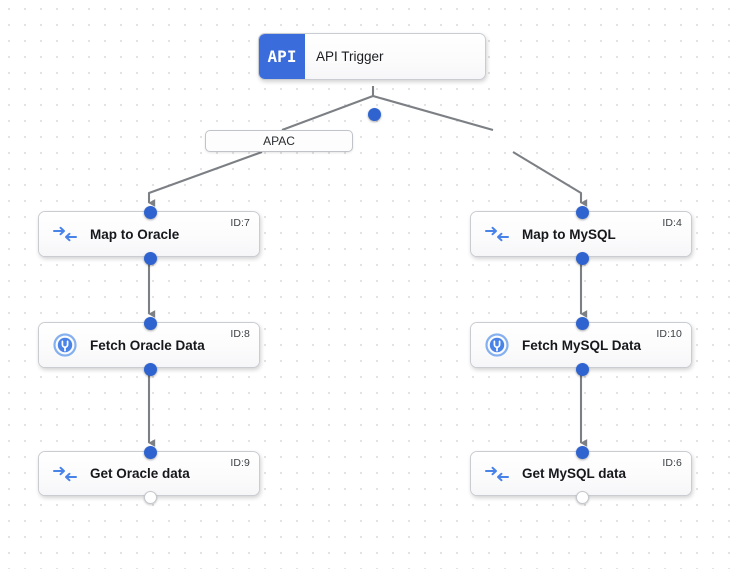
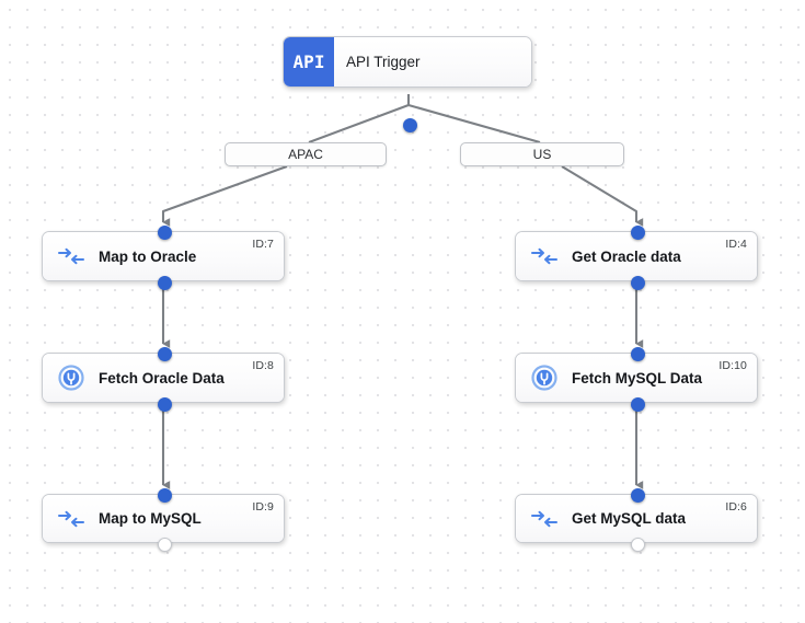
  API
  API Trigger
  APAC
+ US
  Map to Oracle
  ID:7
  Fetch Oracle Data
  ID:8
- Get Oracle data
+ Map to MySQL
  ID:9
- Map to MySQL
+ Get Oracle data
  ID:4
  Fetch MySQL Data
  ID:10
  Get MySQL data
  ID:6
